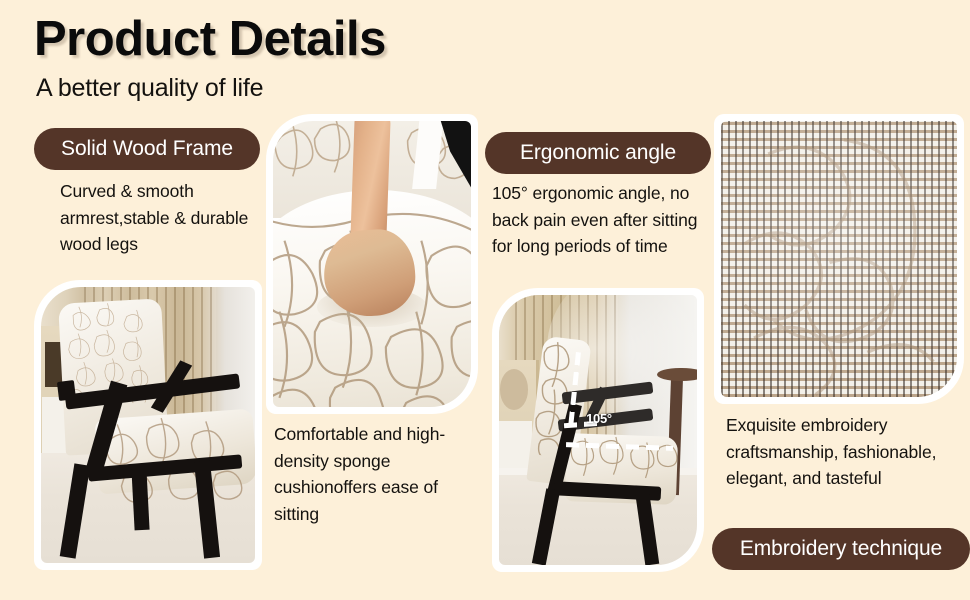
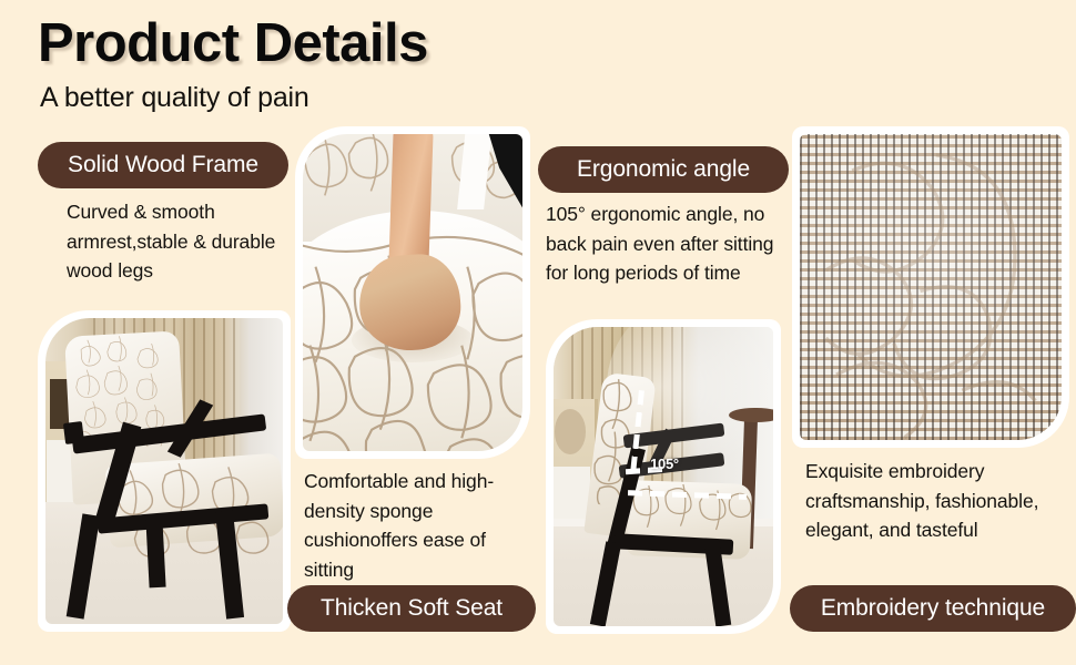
  Product Details
- A better quality of life
+ A better quality of pain
  Solid Wood Frame
  Curved & smooth armrest,stable & durable wood legs
  Comfortable and high-density sponge cushionoffers ease of sitting
+ Thicken Soft Seat
  Ergonomic angle
  105° ergonomic angle, no back pain even after sitting for long periods of time
  105°
  Exquisite embroidery craftsmanship, fashionable, elegant, and tasteful
  Embroidery technique
